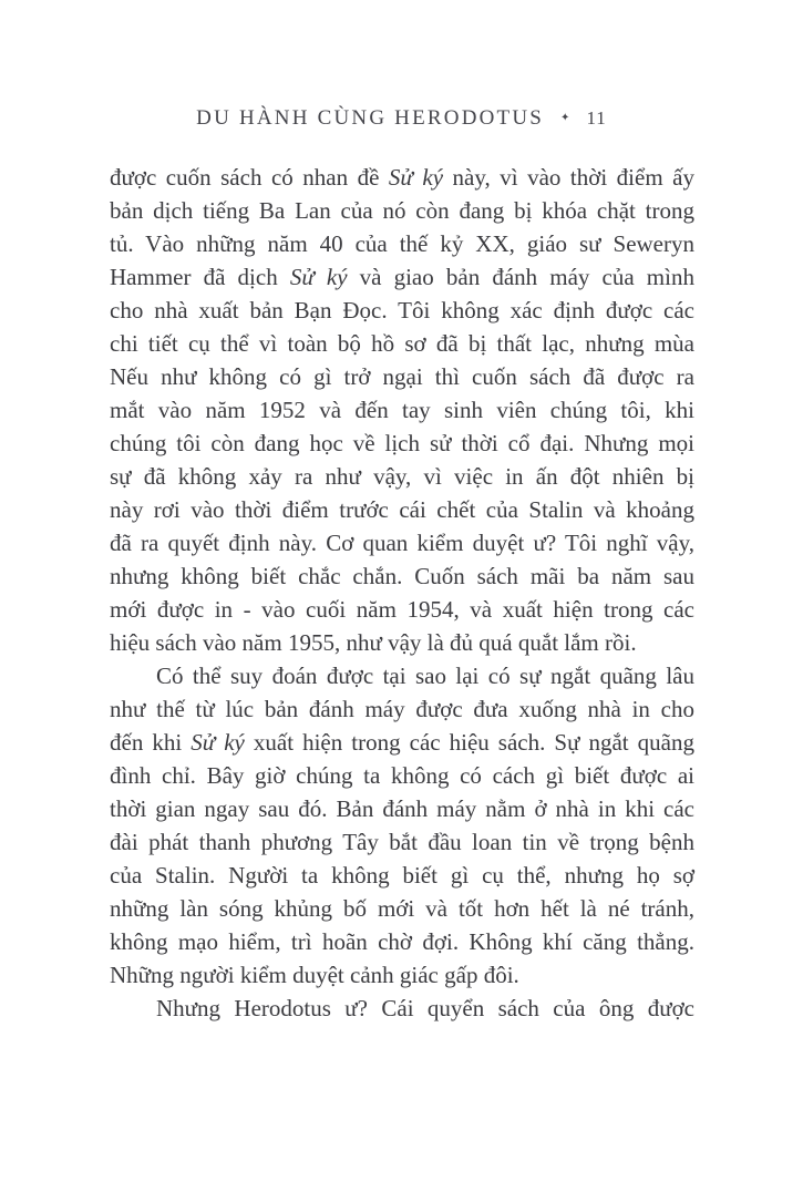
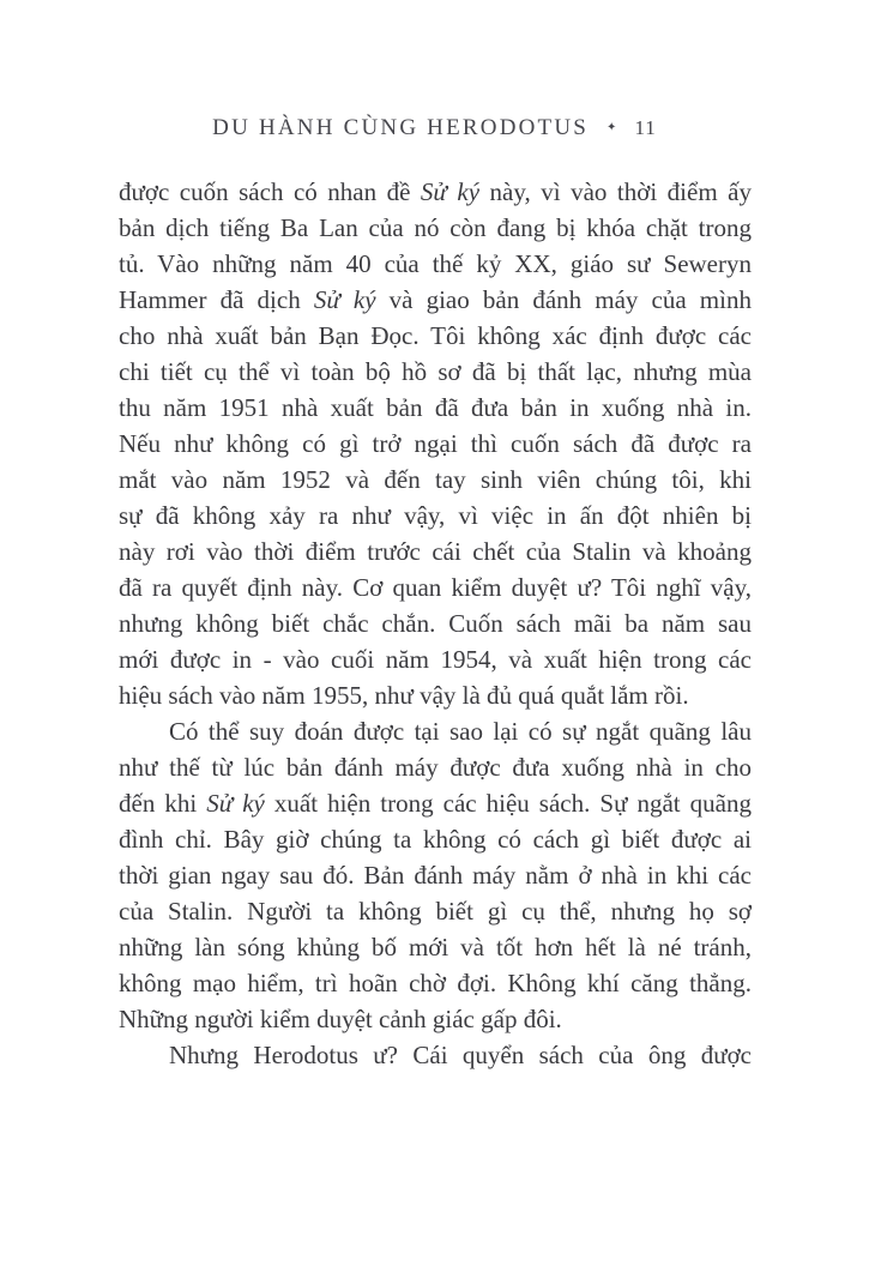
  DU HÀNH CÙNG HERODOTUS ✦ 11
  được cuốn sách có nhan đề Sử ký này, vì vào thời điểm ấy
  bản dịch tiếng Ba Lan của nó còn đang bị khóa chặt trong
  tủ. Vào những năm 40 của thế kỷ XX, giáo sư Seweryn
  Hammer đã dịch Sử ký và giao bản đánh máy của mình
  cho nhà xuất bản Bạn Đọc. Tôi không xác định được các
  chi tiết cụ thể vì toàn bộ hồ sơ đã bị thất lạc, nhưng mùa
+ thu năm 1951 nhà xuất bản đã đưa bản in xuống nhà in.
  Nếu như không có gì trở ngại thì cuốn sách đã được ra
  mắt vào năm 1952 và đến tay sinh viên chúng tôi, khi
- chúng tôi còn đang học về lịch sử thời cổ đại. Nhưng mọi
  sự đã không xảy ra như vậy, vì việc in ấn đột nhiên bị
  này rơi vào thời điểm trước cái chết của Stalin và khoảng
  đã ra quyết định này. Cơ quan kiểm duyệt ư? Tôi nghĩ vậy,
  nhưng không biết chắc chắn. Cuốn sách mãi ba năm sau
  mới được in - vào cuối năm 1954, và xuất hiện trong các
  hiệu sách vào năm 1955, như vậy là đủ quá quắt lắm rồi.
  Có thể suy đoán được tại sao lại có sự ngắt quãng lâu
  như thế từ lúc bản đánh máy được đưa xuống nhà in cho
  đến khi Sử ký xuất hiện trong các hiệu sách. Sự ngắt quãng
  đình chỉ. Bây giờ chúng ta không có cách gì biết được ai
  thời gian ngay sau đó. Bản đánh máy nằm ở nhà in khi các
- đài phát thanh phương Tây bắt đầu loan tin về trọng bệnh
  của Stalin. Người ta không biết gì cụ thể, nhưng họ sợ
  những làn sóng khủng bố mới và tốt hơn hết là né tránh,
  không mạo hiểm, trì hoãn chờ đợi. Không khí căng thẳng.
  Những người kiểm duyệt cảnh giác gấp đôi.
  Nhưng Herodotus ư? Cái quyển sách của ông được
